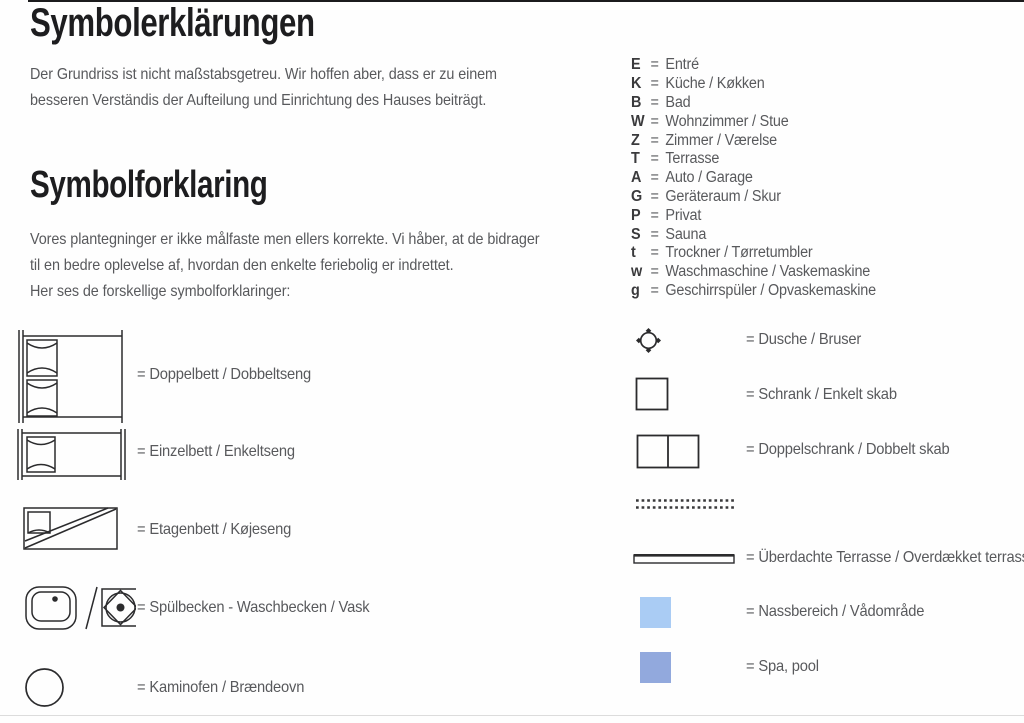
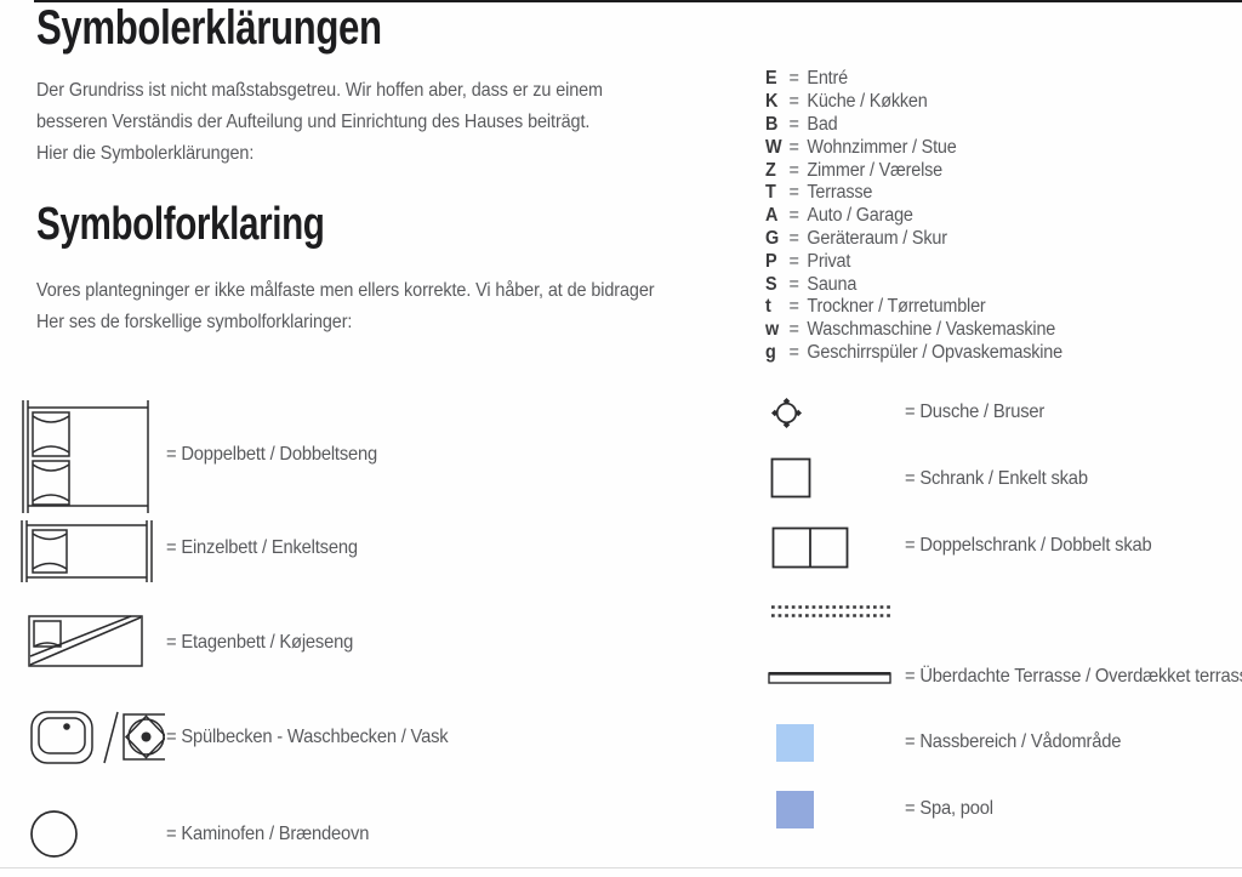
  Symbolerklärungen
  Der Grundriss ist nicht maßstabsgetreu. Wir hoffen aber, dass er zu einem
  besseren Verständis der Aufteilung und Einrichtung des Hauses beiträgt.
+ Hier die Symbolerklärungen:
  Symbolforklaring
  Vores plantegninger er ikke målfaste men ellers korrekte. Vi håber, at de bidrager
- til en bedre oplevelse af, hvordan den enkelte feriebolig er indrettet.
  Her ses de forskellige symbolforklaringer:
  E
  =
  Entré
  K
  =
  Küche / Køkken
  B
  =
  Bad
  W
  =
  Wohnzimmer / Stue
  Z
  =
  Zimmer / Værelse
  T
  =
  Terrasse
  A
  =
  Auto / Garage
  G
  =
  Geräteraum / Skur
  P
  =
  Privat
  S
  =
  Sauna
  t
  =
  Trockner / Tørretumbler
  w
  =
  Waschmaschine / Vaskemaskine
  g
  =
  Geschirrspüler / Opvaskemaskine
  = Doppelbett / Dobbeltseng
  = Einzelbett / Enkeltseng
  = Etagenbett / Køjeseng
  = Spülbecken - Waschbecken / Vask
  = Kaminofen / Brændeovn
  = Dusche / Bruser
  = Schrank / Enkelt skab
  = Doppelschrank / Dobbelt skab
  = Überdachte Terrasse / Overdækket terras
  = Nassbereich / Vådområde
  = Spa, pool
